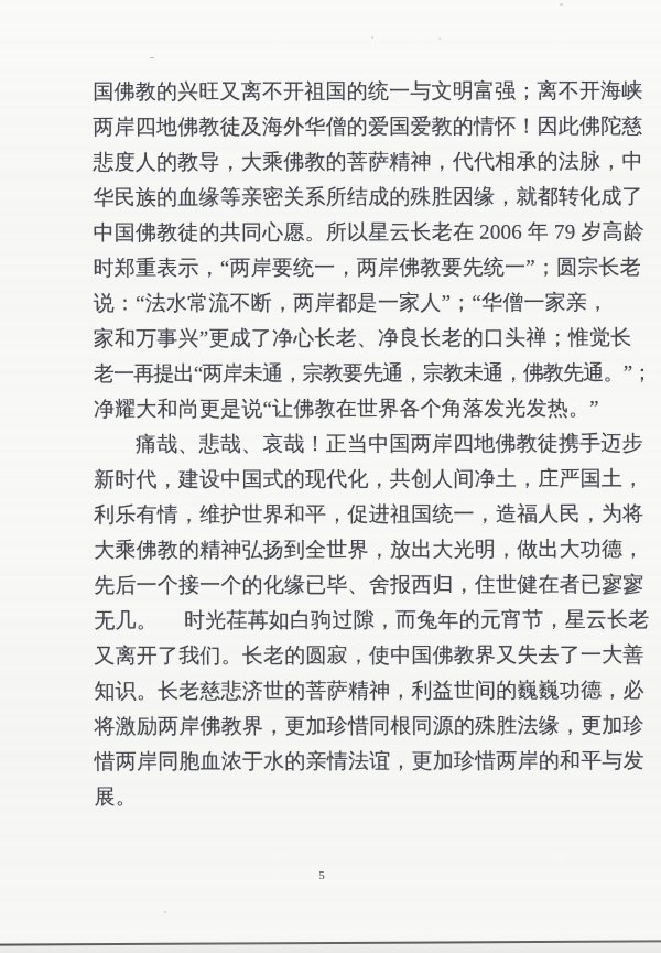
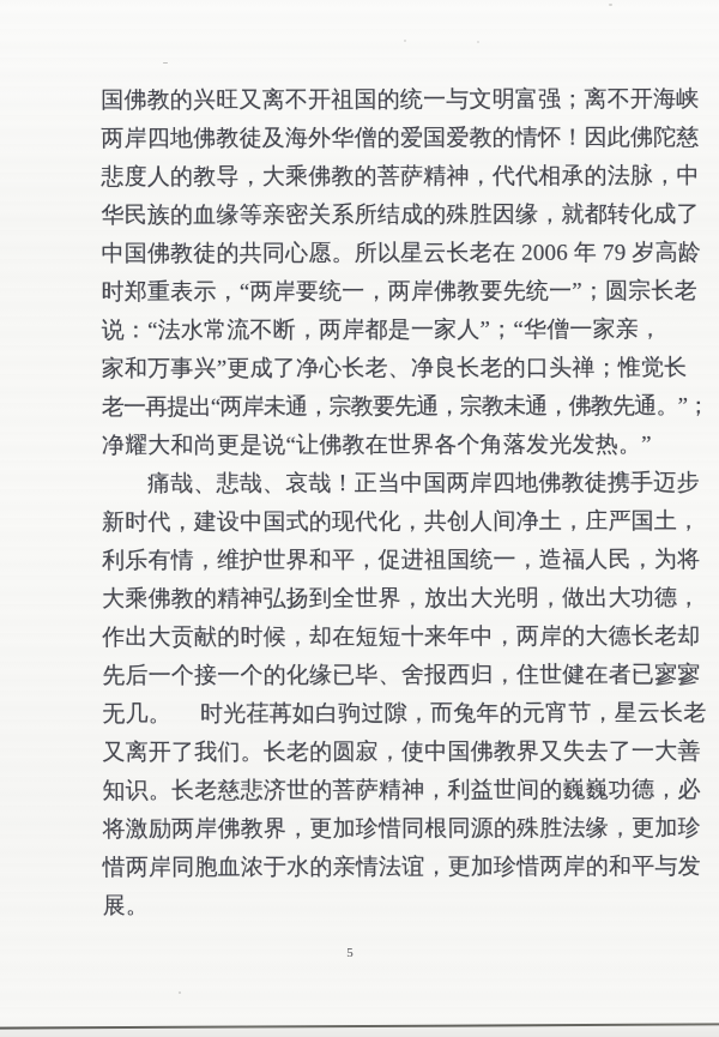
  国佛教的兴旺又离不开祖国的统一与文明富强；离不开海峡
  两岸四地佛教徒及海外华僧的爱国爱教的情怀！因此佛陀慈
  悲度人的教导，大乘佛教的菩萨精神，代代相承的法脉，中
  华民族的血缘等亲密关系所结成的殊胜因缘，就都转化成了
  中国佛教徒的共同心愿。所以星云长老在 2006 年 79 岁高龄
  时郑重表示，“两岸要统一，两岸佛教要先统一”；圆宗长老
  说：“法水常流不断，两岸都是一家人”；“华僧一家亲，
  家和万事兴”更成了净心长老、净良长老的口头禅；惟觉长
  老一再提出“两岸未通，宗教要先通，宗教未通，佛教先通。”；
  净耀大和尚更是说“让佛教在世界各个角落发光发热。”
  痛哉、悲哉、哀哉！正当中国两岸四地佛教徒携手迈步
  新时代，建设中国式的现代化，共创人间净土，庄严国土，
  利乐有情，维护世界和平，促进祖国统一，造福人民，为将
  大乘佛教的精神弘扬到全世界，放出大光明，做出大功德，
+ 作出大贡献的时候，却在短短十来年中，两岸的大德长老却
  先后一个接一个的化缘已毕、舍报西归，住世健在者已寥寥
  无几。 时光荏苒如白驹过隙，而兔年的元宵节，星云长老
  又离开了我们。长老的圆寂，使中国佛教界又失去了一大善
  知识。长老慈悲济世的菩萨精神，利益世间的巍巍功德，必
  将激励两岸佛教界，更加珍惜同根同源的殊胜法缘，更加珍
  惜两岸同胞血浓于水的亲情法谊，更加珍惜两岸的和平与发
  展。
  5
